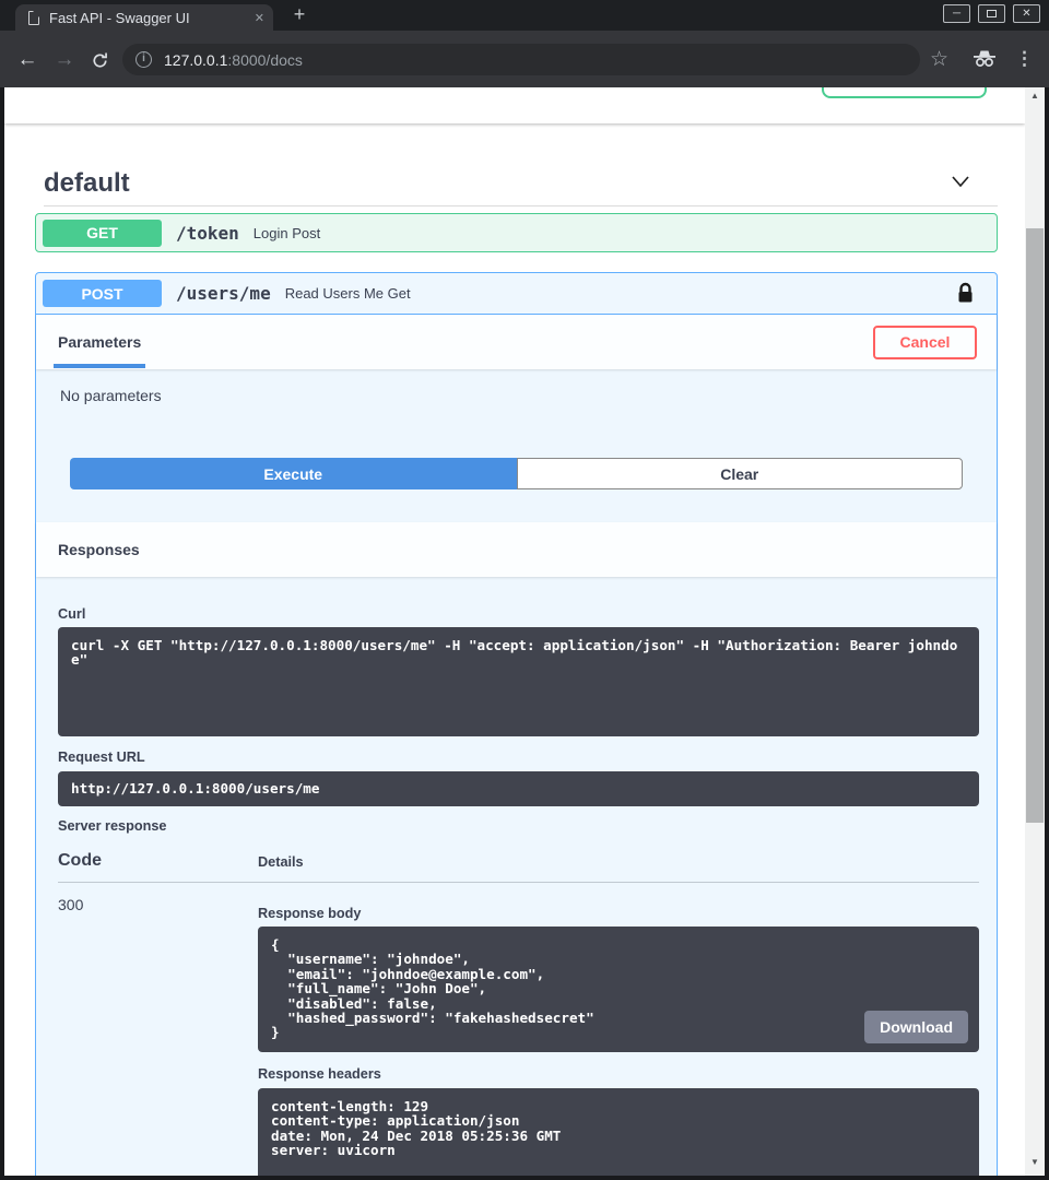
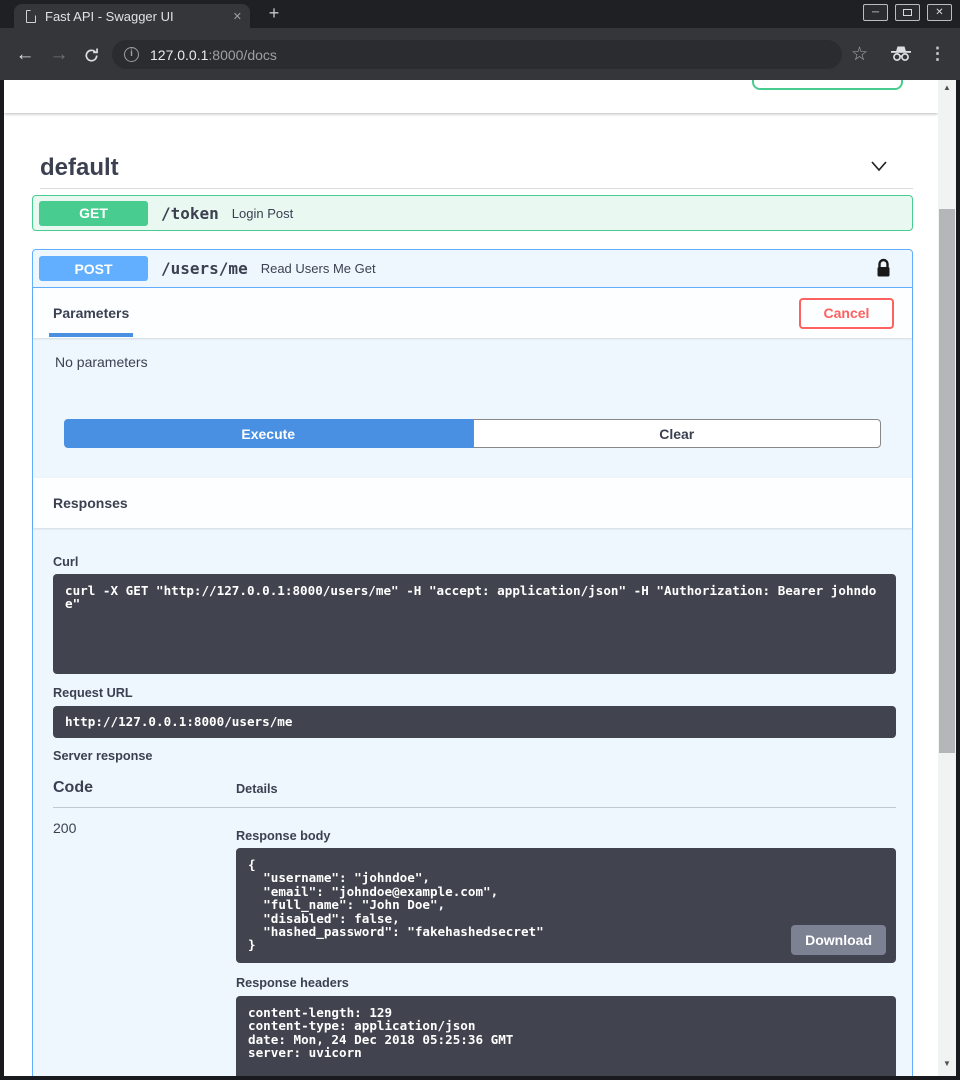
  Fast API - Swagger UI
  ✕
  +
  ─
  ✕
  ←
  →
  i
  127.0.0.1:8000/docs
  ☆
  ⋮
  default
  GET
  /token
  Login Post
  POST
  /users/me
  Read Users Me Get
  Parameters
  Cancel
  No parameters
  Execute
  Clear
  Responses
  Curl
  curl -X GET "http://127.0.0.1:8000/users/me" -H "accept: application/json" -H "Authorization: Bearer johndoe"
  Request URL
  http://127.0.0.1:8000/users/me
  Server response
  Code
  Details
- 300
+ 200
  Response body
  {
  "username": "johndoe",
  "email": "johndoe@example.com",
  "full_name": "John Doe",
  "disabled": false,
  "hashed_password": "fakehashedsecret"
  }
  Download
  Response headers
  content-length: 129
  content-type: application/json
  date: Mon, 24 Dec 2018 05:25:36 GMT
  server: uvicorn
  ▲
  ▼
